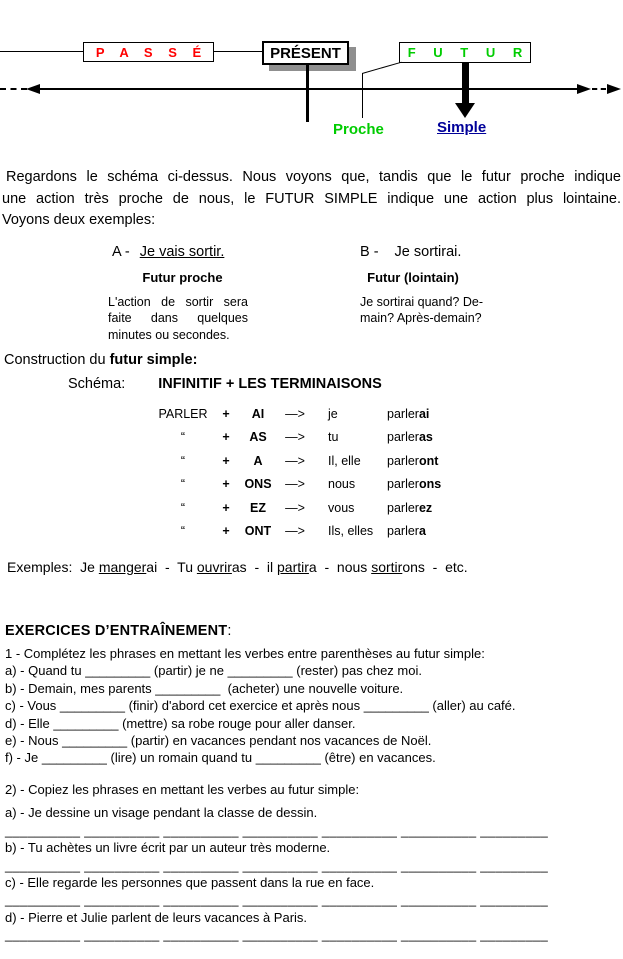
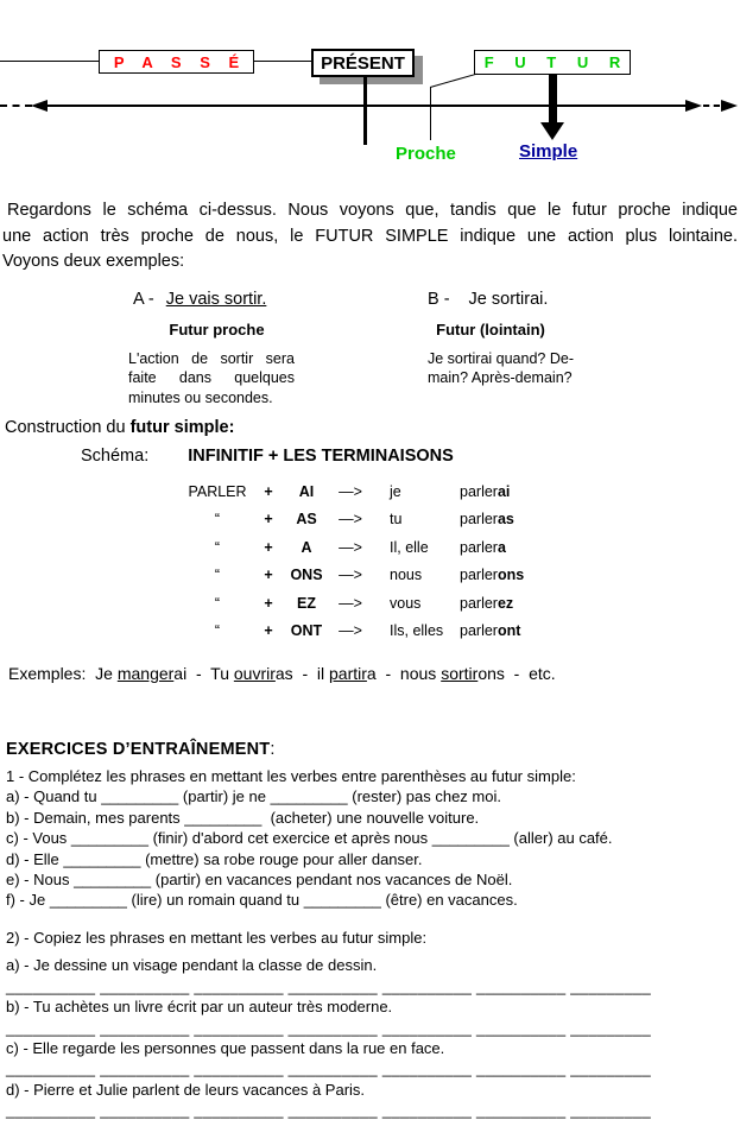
  P A S S É
  PRÉSENT
  F U T U R
  Proche
  Simple
  Regardons le schéma ci-dessus. Nous voyons que, tandis que le futur proche indique
  une action très proche de nous, le FUTUR SIMPLE indique une action plus lointaine.
  Voyons deux exemples:
  A - Je vais sortir.
  B - Je sortirai.
  Futur proche
  Futur (lointain)
  L'action de sortir sera
  faite dans quelques
  minutes ou secondes.
  Je sortirai quand? De-
  main? Après-demain?
  Construction du futur simple:
  Schéma: INFINITIF + LES TERMINAISONS
  PARLER
  +
  AI
  —>
  je
  parlerai
  “
  +
  AS
  —>
  tu
  parleras
  “
  +
  A
  —>
  Il, elle
- parleront
+ parlera
  “
  +
  ONS
  —>
  nous
  parlerons
  “
  +
  EZ
  —>
  vous
  parlerez
  “
  +
  ONT
  —>
  Ils, elles
- parlera
+ parleront
  Exemples: Je mangerai - Tu ouvriras - il partira - nous sortirons - etc.
  EXERCICES D’ENTRAÎNEMENT:
  1 - Complétez les phrases en mettant les verbes entre parenthèses au futur simple:
  a) - Quand tu _________ (partir) je ne _________ (rester) pas chez moi.
  b) - Demain, mes parents _________ (acheter) une nouvelle voiture.
  c) - Vous _________ (finir) d'abord cet exercice et après nous _________ (aller) au café.
  d) - Elle _________ (mettre) sa robe rouge pour aller danser.
  e) - Nous _________ (partir) en vacances pendant nos vacances de Noël.
  f) - Je _________ (lire) un romain quand tu _________ (être) en vacances.
  2) - Copiez les phrases en mettant les verbes au futur simple:
  a) - Je dessine un visage pendant la classe de dessin.
  __________ __________ __________ __________ __________ __________ _________
  b) - Tu achètes un livre écrit par un auteur très moderne.
  __________ __________ __________ __________ __________ __________ _________
  c) - Elle regarde les personnes que passent dans la rue en face.
  __________ __________ __________ __________ __________ __________ _________
  d) - Pierre et Julie parlent de leurs vacances à Paris.
  __________ __________ __________ __________ __________ __________ _________
